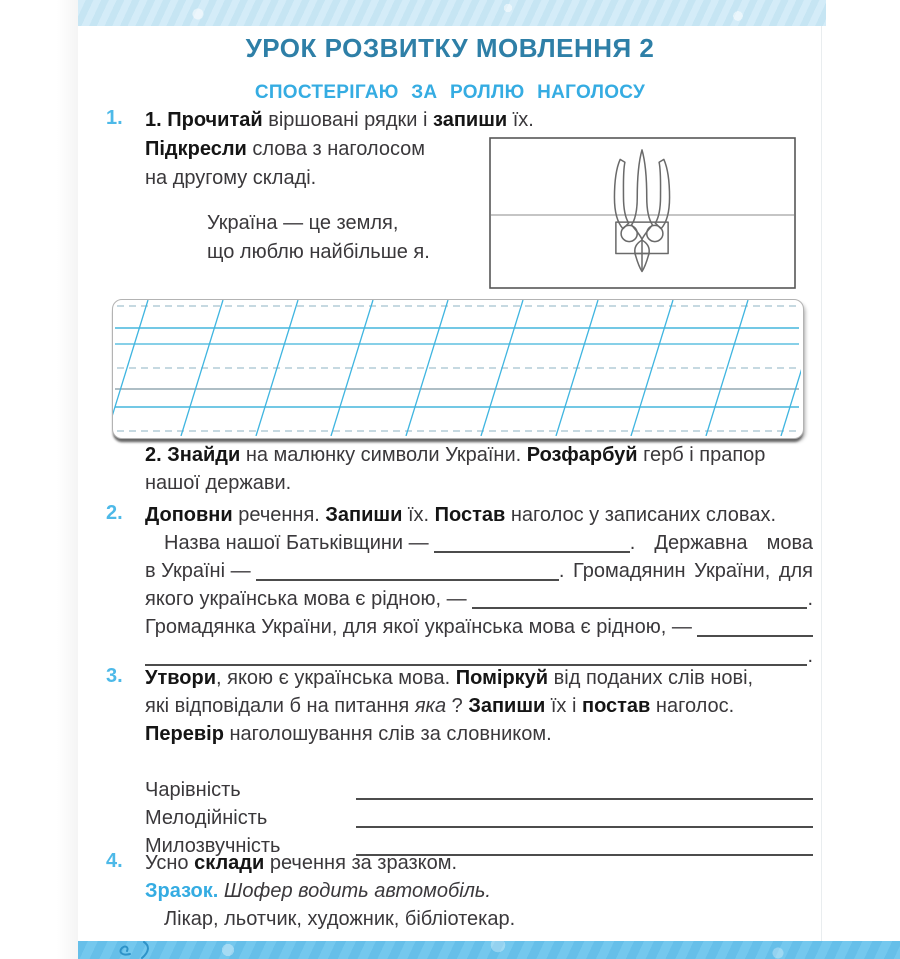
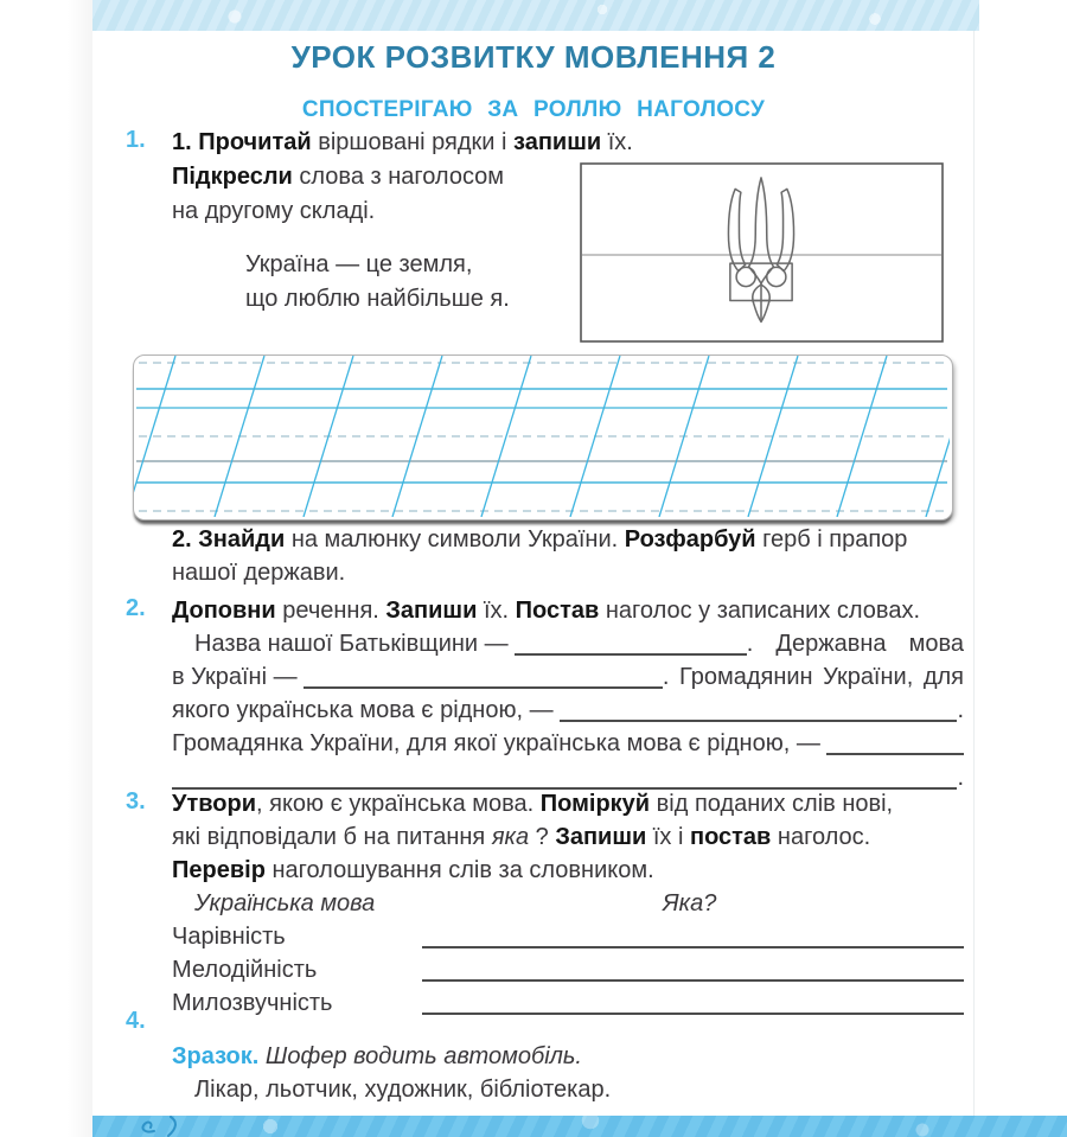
  УРОК РОЗВИТКУ МОВЛЕННЯ 2
  СПОСТЕРІГАЮ ЗА РОЛЛЮ НАГОЛОСУ
  1.
  2.
  3.
  4.
  1. Прочитай
  віршовані рядки і
  запиши
  їх.
  Підкресли
  слова з наголосом
  на другому складі.
  Україна — це земля,
  що люблю найбільше я.
  2. Знайди
  на малюнку символи України.
  Розфарбуй
  герб і прапор
  нашої держави.
  Доповни
  речення.
  Запиши
  їх.
  Постав
  наголос у записаних словах.
  Назва нашої Батьківщини —
  . Державна мова
  в Україні —
  . Громадянин України, для
  якого українська мова є рідною, —
  .
  Громадянка України, для якої українська мова є рідною, —
  .
  Утвори
  , якою є українська мова.
  Поміркуй
  від поданих слів нові,
  які відповідали б на питання
  яка
  ?
  Запиши
  їх і
  постав
  наголос.
  Перевір
  наголошування слів за словником.
+ Українська мова
+ Яка?
  Чарівність
  Мелодійність
  Милозвучність
- Усно
- склади
- речення за зразком.
  Зразок.
  Шофер водить автомобіль.
  Лікар, льотчик, художник, бібліотекар.
